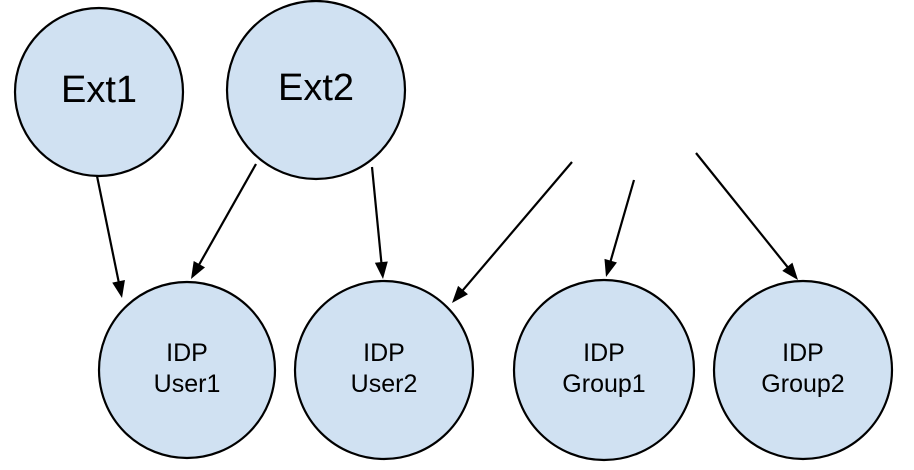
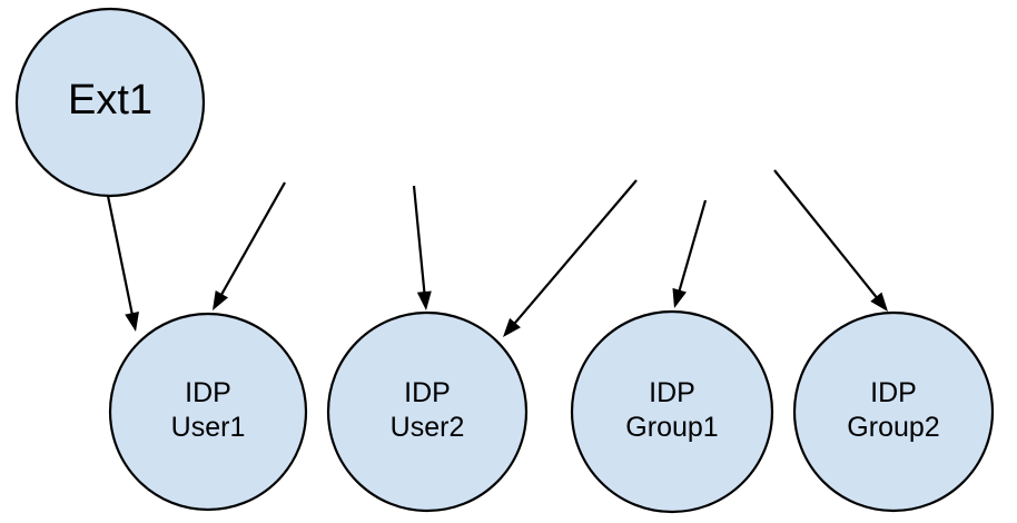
  Ext1
- Ext2
  IDP
  User1
  IDP
  User2
  IDP
  Group1
  IDP
  Group2
